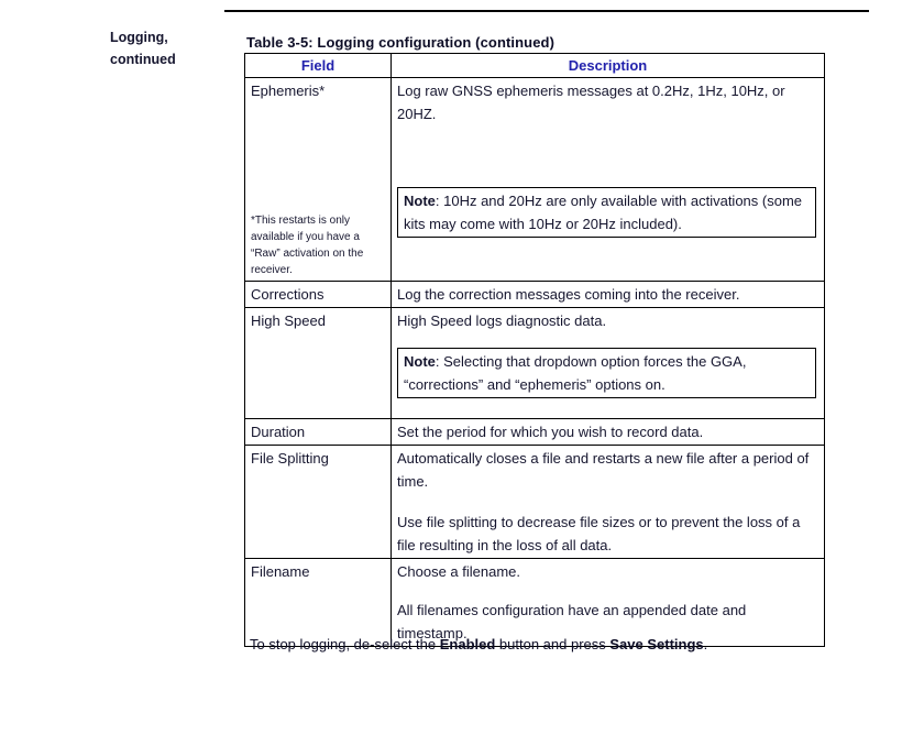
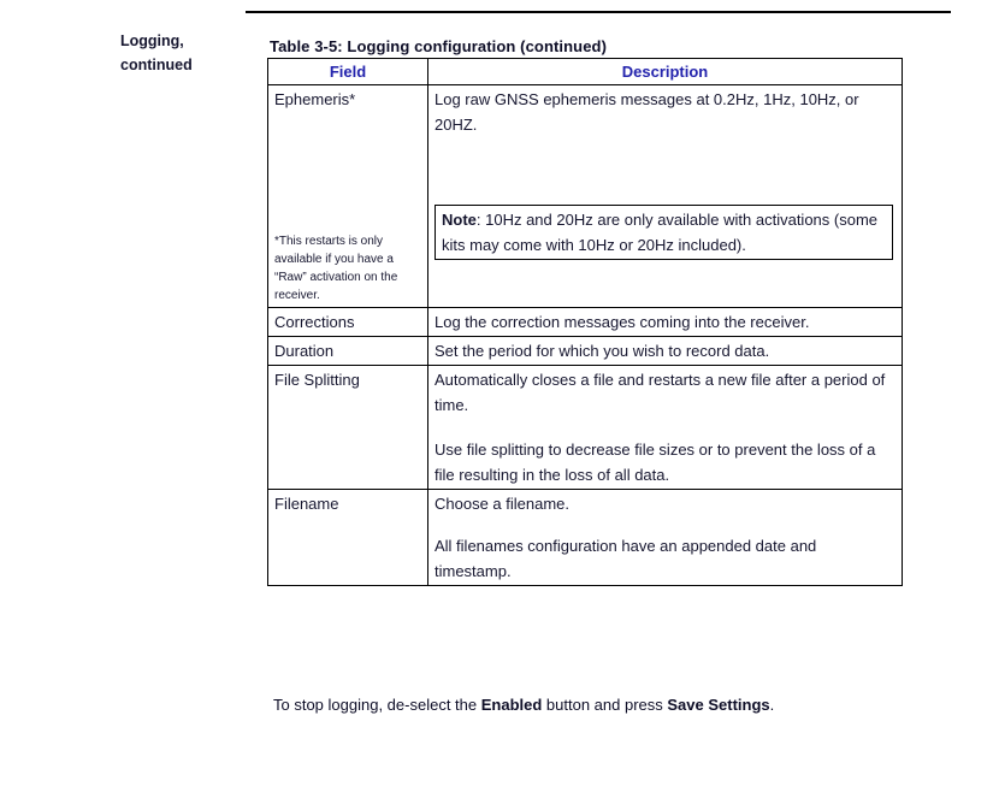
  Logging,
  continued
  Table 3-5: Logging configuration (continued)
  Field	Description
  Ephemeris* *This restarts is only available if you have a “Raw” activation on the receiver.	Log raw GNSS ephemeris messages at 0.2Hz, 1Hz, 10Hz, or 20HZ. Note: 10Hz and 20Hz are only available with activations (some kits may come with 10Hz or 20Hz included).
  Corrections	Log the correction messages coming into the receiver.
- High Speed	High Speed logs diagnostic data. Note: Selecting that dropdown option forces the GGA, “corrections” and “ephemeris” options on.
  Duration	Set the period for which you wish to record data.
  File Splitting	Automatically closes a file and restarts a new file after a period of time. Use file splitting to decrease file sizes or to prevent the loss of a file resulting in the loss of all data.
  Filename	Choose a filename. All filenames configuration have an appended date and timestamp.
  To stop logging, de-select the Enabled button and press Save Settings.
